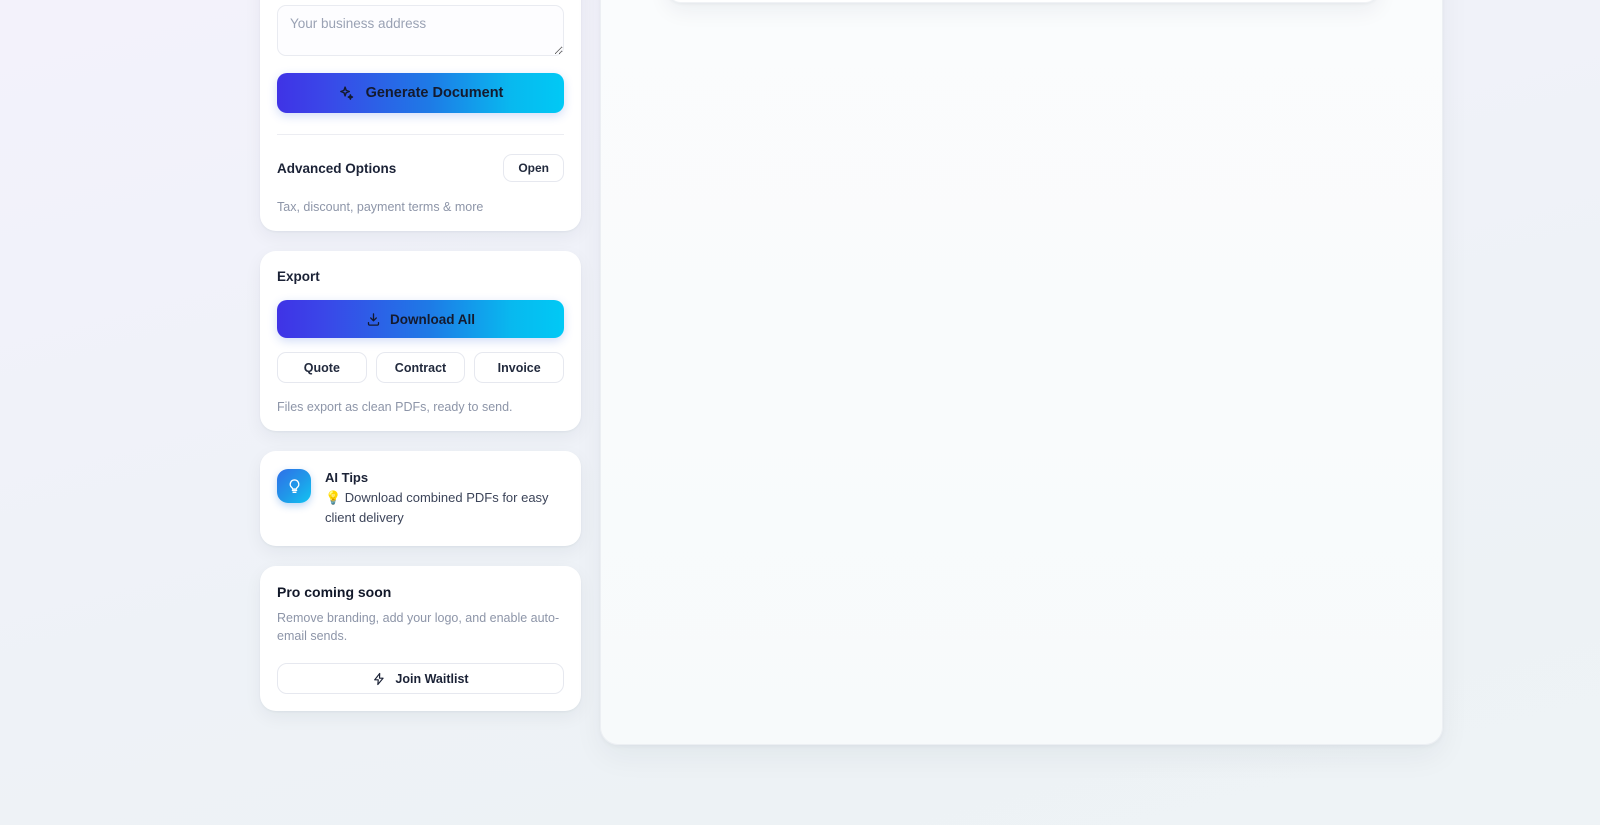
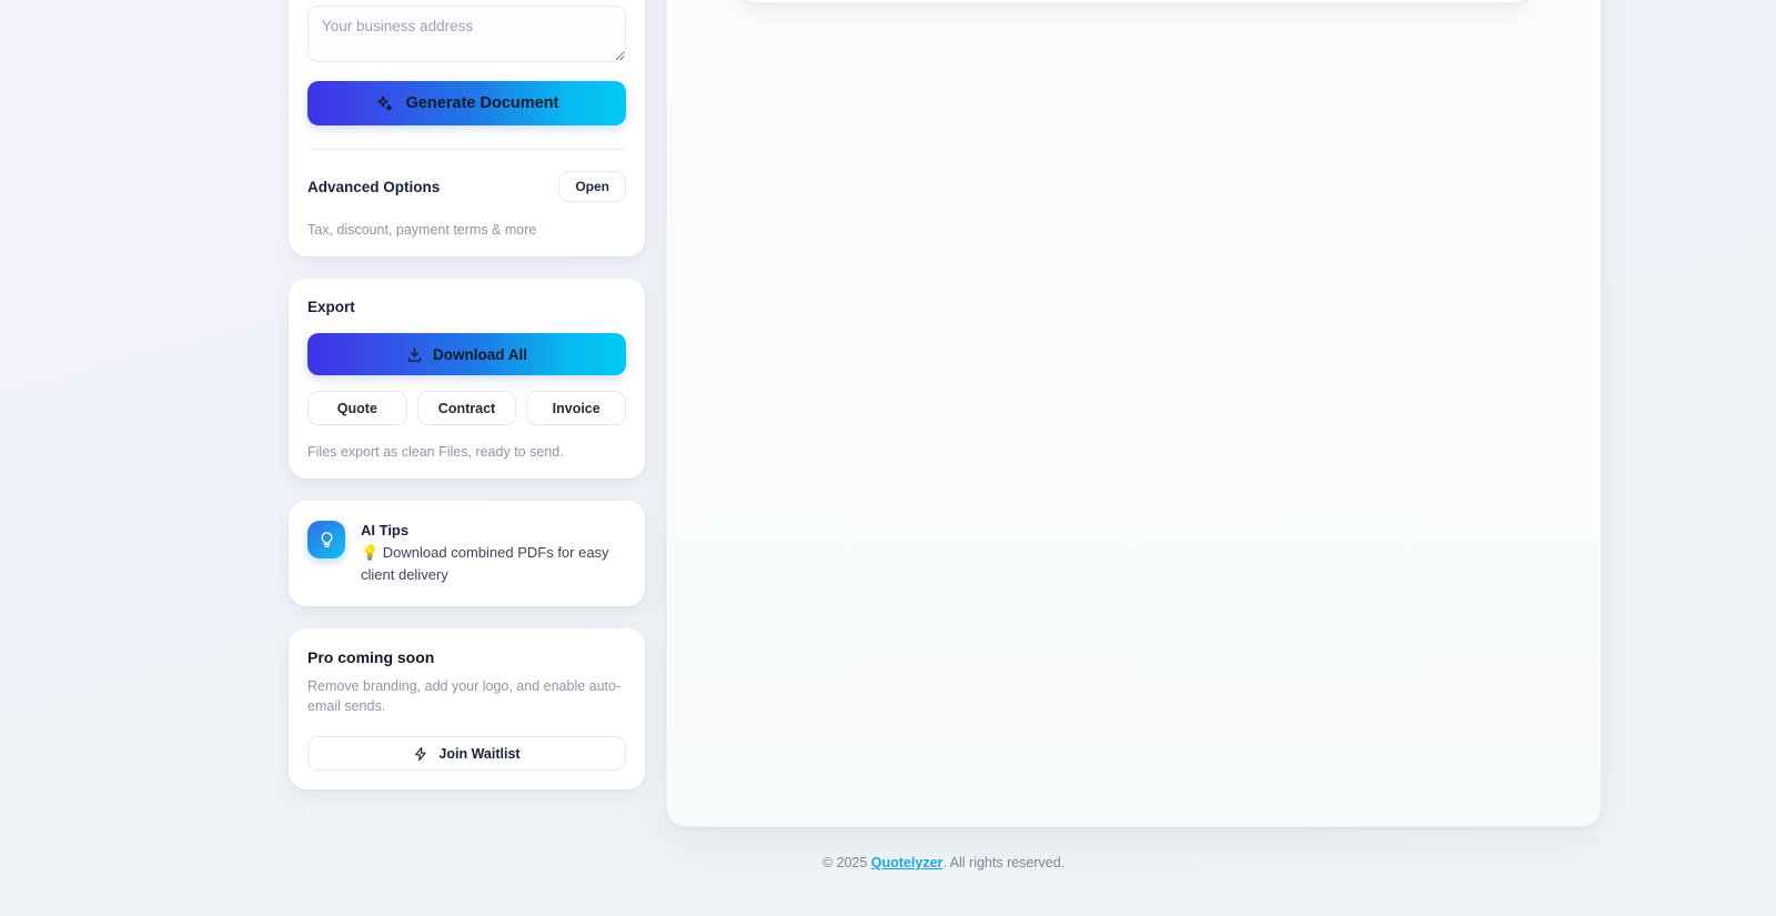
  Your business address
  Generate Document
  Advanced Options
  Open
  Tax, discount, payment terms & more
  Export
  Download All
  Quote
  Contract
  Invoice
- Files export as clean PDFs, ready to send.
+ Files export as clean Files, ready to send.
  AI Tips
  💡 Download combined PDFs for easy client delivery
  Pro coming soon
  Remove branding, add your logo, and enable auto-email sends.
  Join Waitlist
+ © 2025 Quotelyzer. All rights reserved.
